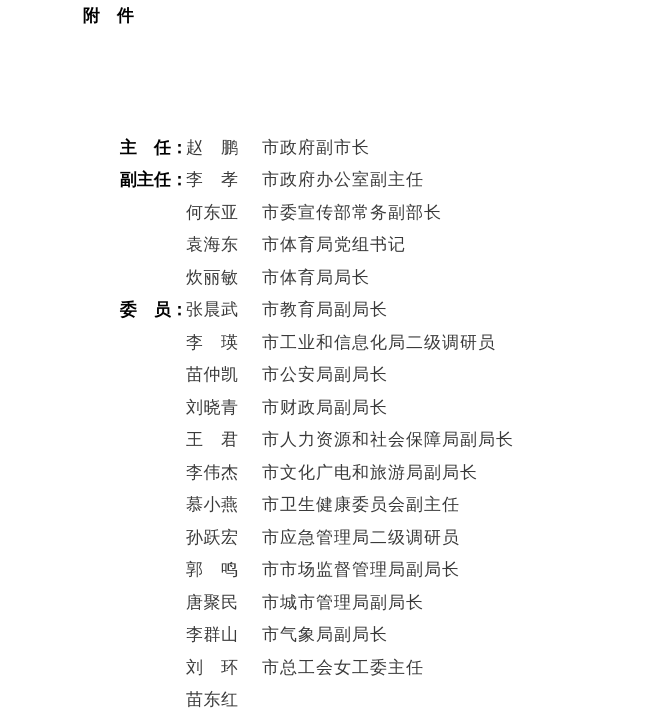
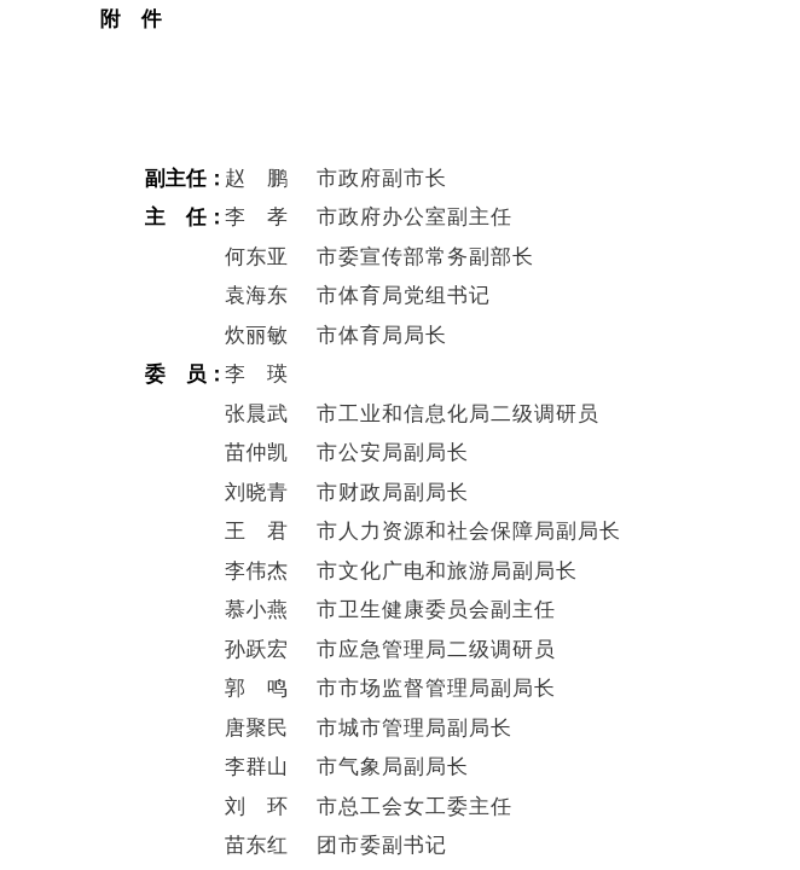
  附 件
- 主 任：
+ 副主任：
  赵 鹏
  市政府副市长
- 副主任：
+ 主 任：
  李 孝
  市政府办公室副主任
  何东亚
  市委宣传部常务副部长
  袁海东
  市体育局党组书记
  炊丽敏
  市体育局局长
  委 员：
- 张晨武
+ 李 瑛
- 市教育局副局长
- 李 瑛
+ 张晨武
  市工业和信息化局二级调研员
  苗仲凯
  市公安局副局长
  刘晓青
  市财政局副局长
  王 君
  市人力资源和社会保障局副局长
  李伟杰
  市文化广电和旅游局副局长
  慕小燕
  市卫生健康委员会副主任
  孙跃宏
  市应急管理局二级调研员
  郭 鸣
  市市场监督管理局副局长
  唐聚民
  市城市管理局副局长
  李群山
  市气象局副局长
  刘 环
  市总工会女工委主任
  苗东红
+ 团市委副书记
